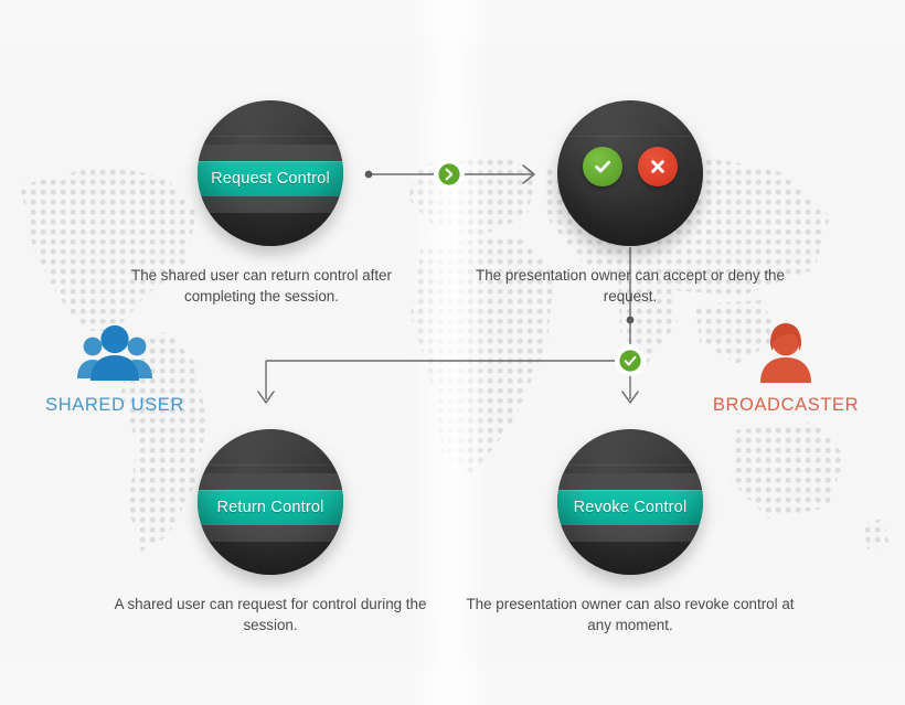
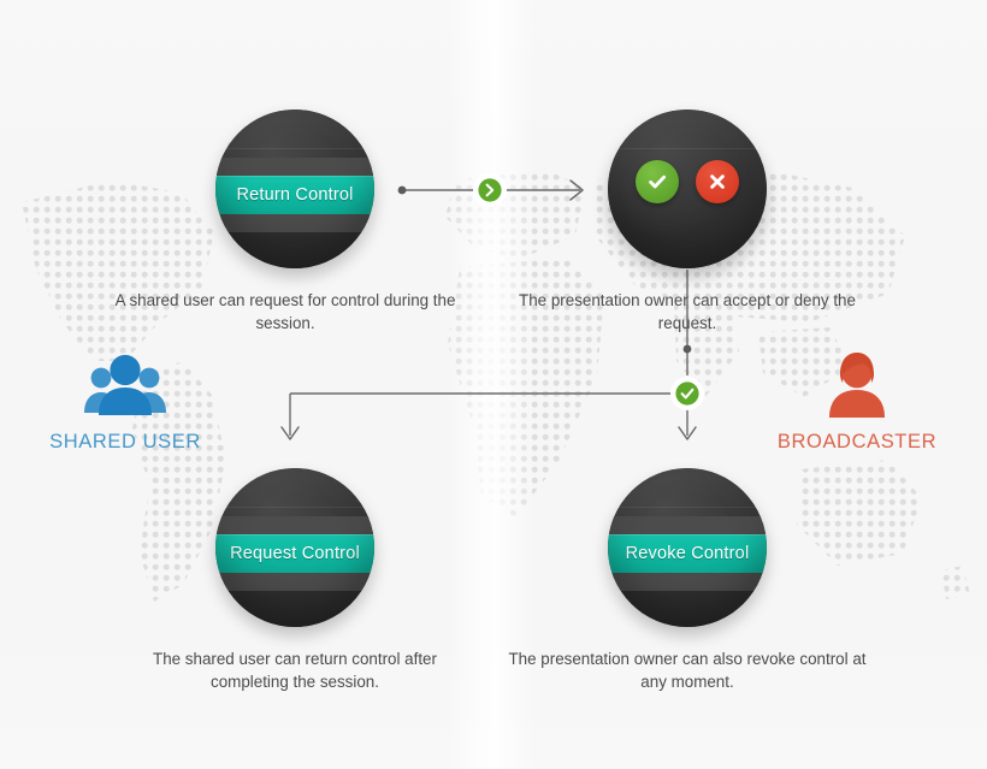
- Request Control
+ Return Control
- The shared user can return control after completing the session.
+ A shared user can request for control during the session.
  The presentation owner can accept or deny the request.
- Return Control
+ Request Control
- A shared user can request for control during the session.
+ The shared user can return control after completing the session.
  Revoke Control
  The presentation owner can also revoke control at any moment.
  SHARED USER
  BROADCASTER
